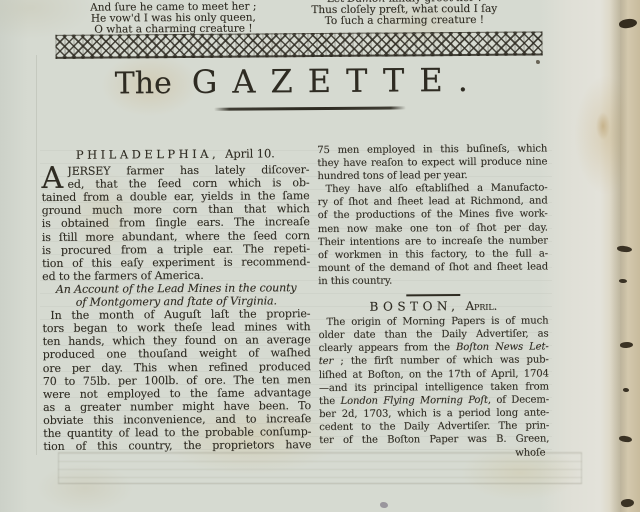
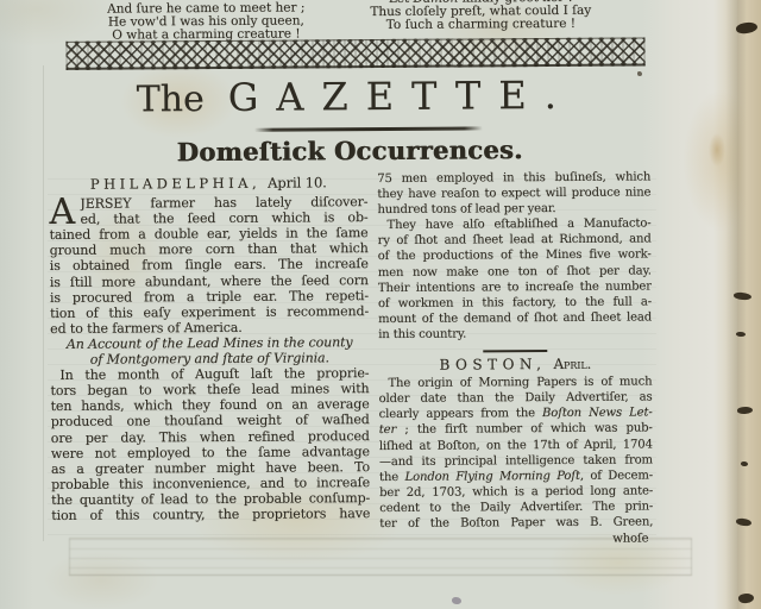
  And ſure he came to meet her ;
  He vow'd I was his only queen,
  O what a charming creature !
  Thus cloſely preſt, what could I ſay
  To ſuch a charming creature !
  The GAZETTE.
+ Domeſtick Occurrences.
  PHILADELPHIA, April 10.
  A
  JERSEY farmer has lately diſcover-
  ed, that the ſeed corn which is ob-
  tained from a double ear, yields in the ſame
  ground much more corn than that which
  is obtained from ſingle ears. The increaſe
  is ſtill more abundant, where the ſeed corn
  is procured from a triple ear. The repeti-
  tion of this eaſy experiment is recommend-
  ed to the farmers of America.
  An Account of the Lead Mines in the county
  of Montgomery and ſtate of Virginia.
  In the month of Auguſt laſt the proprie-
  tors began to work theſe lead mines with
  ten hands, which they found on an average
  produced one thouſand weight of waſhed
  ore per day. This when refined produced
- 70 to 75lb. per 100lb. of ore. The ten men
  were not employed to the ſame advantage
  as a greater number might have been. To
- obviate this inconvenience, and to increaſe
+ probable this inconvenience, and to increaſe
  the quantity of lead to the probable conſump-
  tion of this country, the proprietors have
  75 men employed in this buſineſs, which
  they have reaſon to expect will produce nine
  hundred tons of lead per year.
  They have alſo eſtabliſhed a Manufacto-
  ry of ſhot and ſheet lead at Richmond, and
  of the productions of the Mines five work-
  men now make one ton of ſhot per day.
  Their intentions are to increaſe the number
  of workmen in this factory, to the full a-
  mount of the demand of ſhot and ſheet lead
  in this country.
  BOSTON, April.
  The origin of Morning Papers is of much
  older date than the Daily Advertiſer, as
  clearly appears from the Boſton News Let-
  ter ; the firſt number of which was pub-
  liſhed at Boſton, on the 17th of April, 1704
  —and its principal intelligence taken from
  the London Flying Morning Poſt, of Decem-
  ber 2d, 1703, which is a period long ante-
  cedent to the Daily Advertiſer. The prin-
  ter of the Boſton Paper was B. Green,
  whoſe
